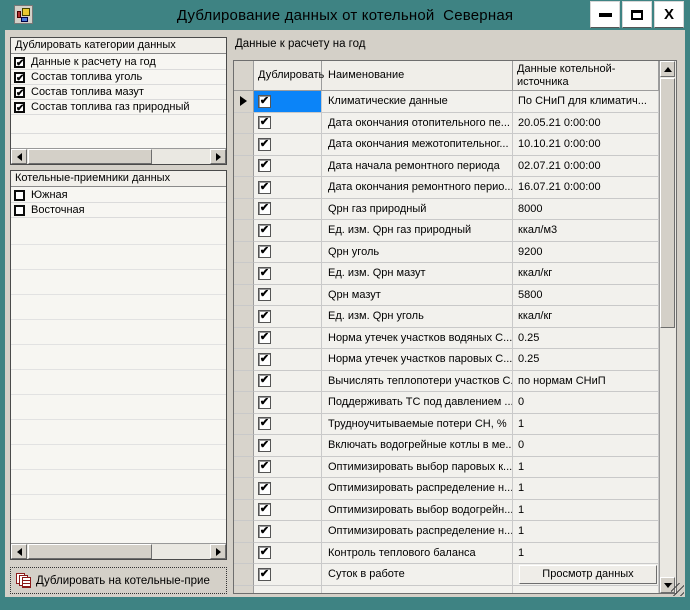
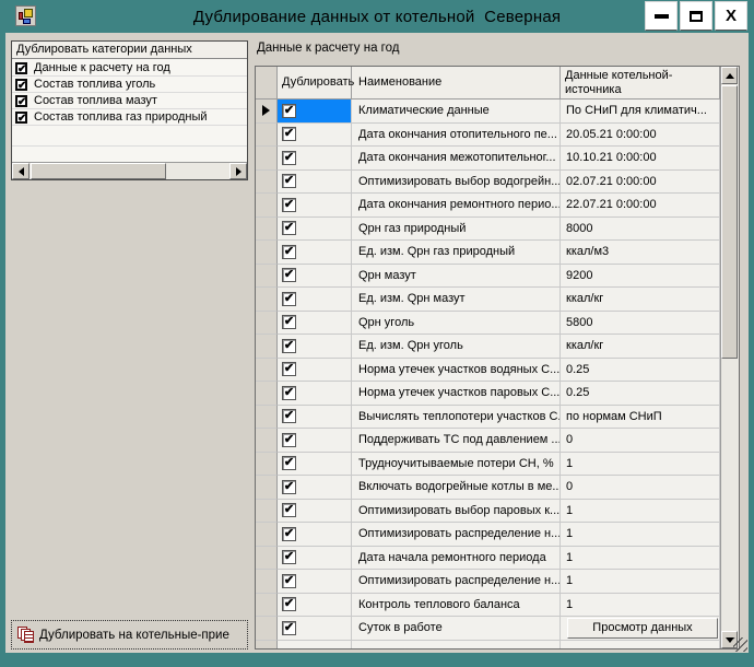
  Дублирование данных от котельной Северная
  X
  Дублировать категории данных
  ✔
  Данные к расчету на год
  ✔
  Состав топлива уголь
  ✔
  Состав топлива мазут
  ✔
  Состав топлива газ природный
- Котельные-приемники данных
- Южная
- Восточная
  Дублировать на котельные-прие
  Данные к расчету на год
  Дублировать
  Наименование
  Данные котельной-источника
  ✔
  Климатические данные
  По СНиП для климатич...
  ✔
  Дата окончания отопительного пе...
  20.05.21 0:00:00
  ✔
  Дата окончания межотопительног...
  10.10.21 0:00:00
  ✔
- Дата начала ремонтного периода
+ Оптимизировать выбор водогрейн...
  02.07.21 0:00:00
  ✔
  Дата окончания ремонтного перио...
- 16.07.21 0:00:00
+ 22.07.21 0:00:00
  ✔
  Qрн газ природный
  8000
  ✔
  Ед. изм. Qрн газ природный
  ккал/м3
  ✔
- Qрн уголь
+ Qрн мазут
  9200
  ✔
  Ед. изм. Qрн мазут
  ккал/кг
  ✔
- Qрн мазут
+ Qрн уголь
  5800
  ✔
  Ед. изм. Qрн уголь
  ккал/кг
  ✔
  Норма утечек участков водяных С...
  0.25
  ✔
  Норма утечек участков паровых С...
  0.25
  ✔
  Вычислять теплопотери участков С.
  по нормам СНиП
  ✔
  Поддерживать ТС под давлением ...
  0
  ✔
  Трудноучитываемые потери СН, %
  1
  ✔
  Включать водогрейные котлы в ме..
  0
  ✔
  Оптимизировать выбор паровых к...
  1
  ✔
  Оптимизировать распределение н...
  1
  ✔
- Оптимизировать выбор водогрейн...
+ Дата начала ремонтного периода
  1
  ✔
  Оптимизировать распределение н...
  1
  ✔
  Контроль теплового баланса
  1
  ✔
  Суток в работе
  Просмотр данных
